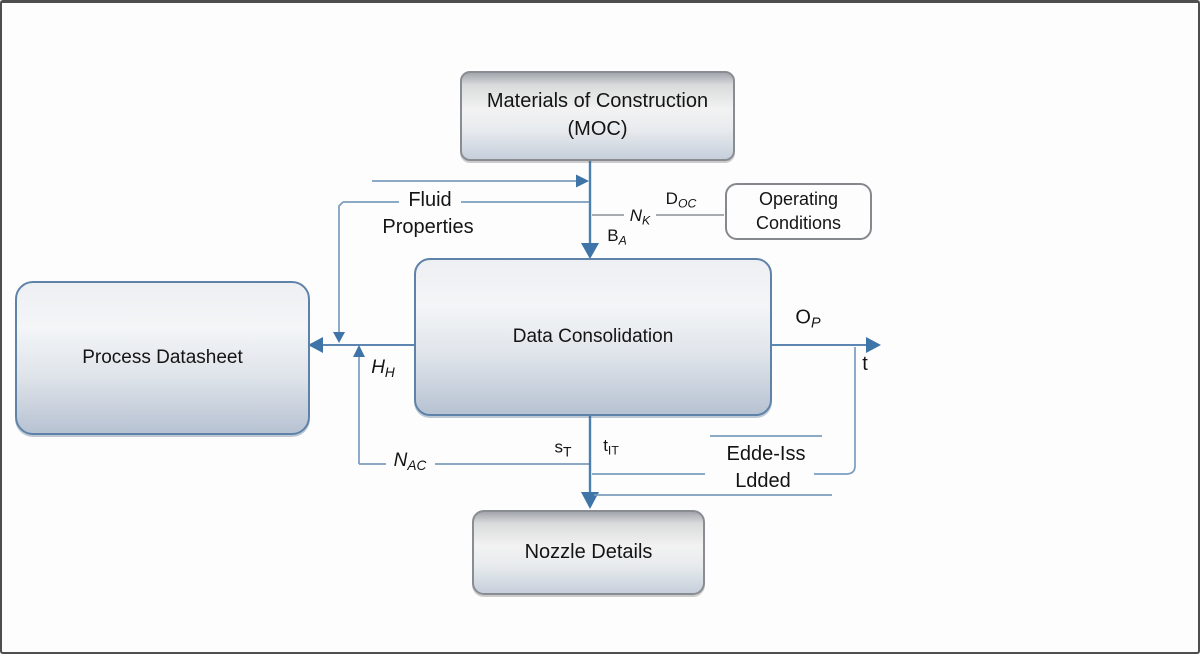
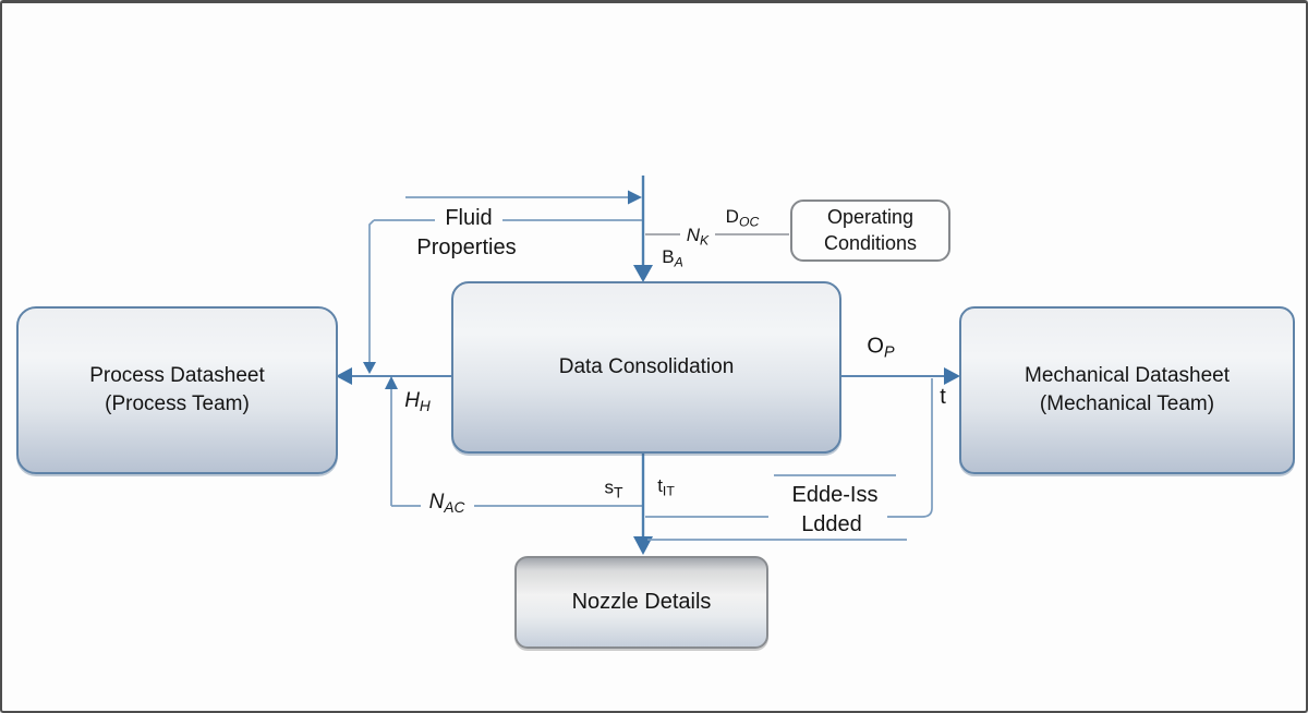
- Materials of Construction
- (MOC)
  Operating
  Conditions
  Data Consolidation
  Process Datasheet
+ (Process Team)
+ Mechanical Datasheet
+ (Mechanical Team)
  Nozzle Details
  Fluid
  Properties
  BA
  NK
  DOC
  OP
  t
  HH
  NAC
  sT
  tIT
  Edde-Iss
  Ldded
